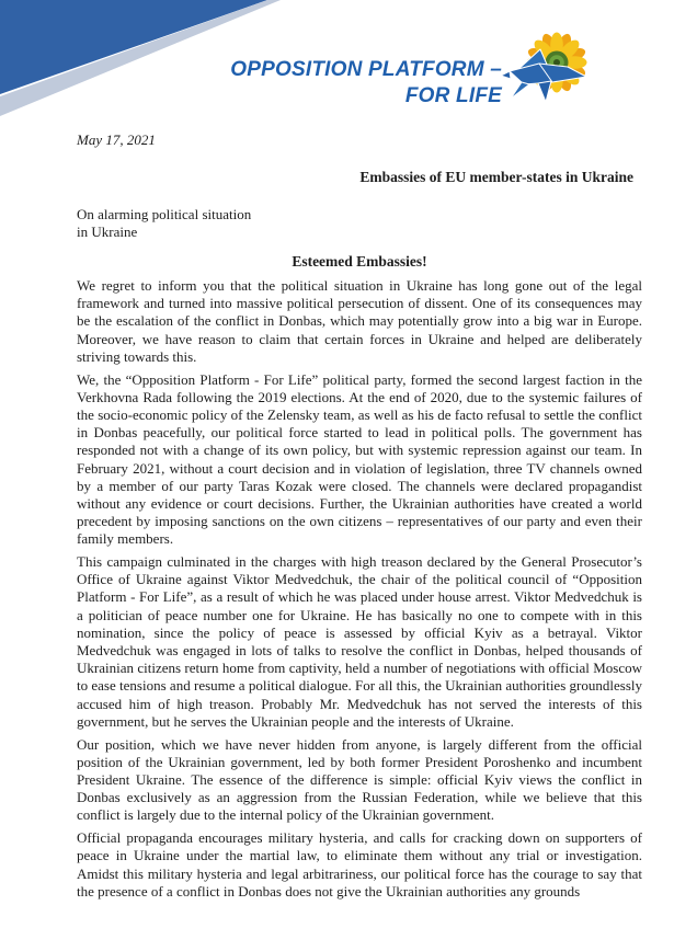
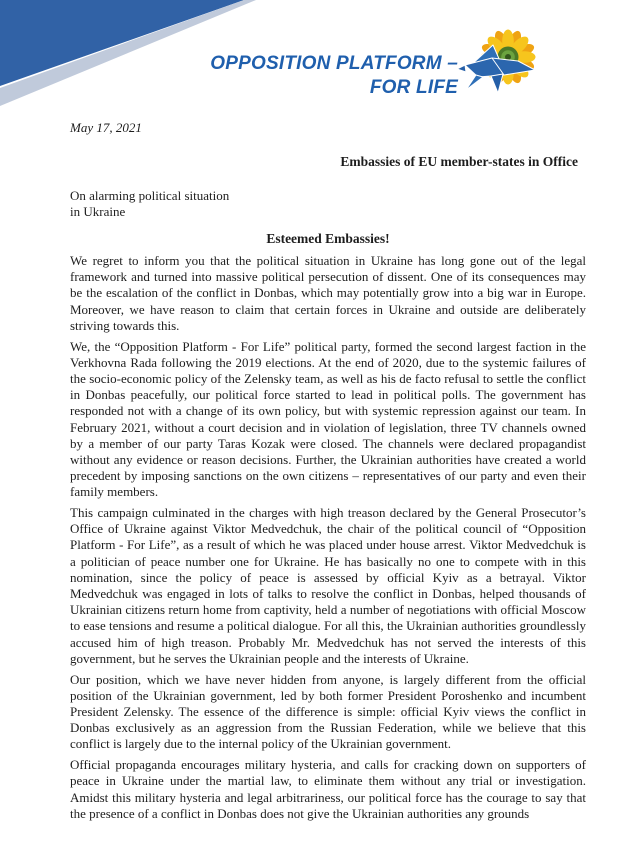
  OPPOSITION PLATFORM –
  FOR LIFE
  May 17, 2021
- Embassies of EU member-states in Ukraine
+ Embassies of EU member-states in Office
  On alarming political situation
  in Ukraine
  Esteemed Embassies!
- We regret to inform you that the political situation in Ukraine has long gone out of the legal framework and turned into massive political persecution of dissent. One of its consequences may be the escalation of the conflict in Donbas, which may potentially grow into a big war in Europe. Moreover, we have reason to claim that certain forces in Ukraine and helped are deliberately striving towards this.
+ We regret to inform you that the political situation in Ukraine has long gone out of the legal framework and turned into massive political persecution of dissent. One of its consequences may be the escalation of the conflict in Donbas, which may potentially grow into a big war in Europe. Moreover, we have reason to claim that certain forces in Ukraine and outside are deliberately striving towards this.
- We, the “Opposition Platform - For Life” political party, formed the second largest faction in the Verkhovna Rada following the 2019 elections. At the end of 2020, due to the systemic failures of the socio-economic policy of the Zelensky team, as well as his de facto refusal to settle the conflict in Donbas peacefully, our political force started to lead in political polls. The government has responded not with a change of its own policy, but with systemic repression against our team. In February 2021, without a court decision and in violation of legislation, three TV channels owned by a member of our party Taras Kozak were closed. The channels were declared propagandist without any evidence or court decisions. Further, the Ukrainian authorities have created a world precedent by imposing sanctions on the own citizens – representatives of our party and even their family members.
+ We, the “Opposition Platform - For Life” political party, formed the second largest faction in the Verkhovna Rada following the 2019 elections. At the end of 2020, due to the systemic failures of the socio-economic policy of the Zelensky team, as well as his de facto refusal to settle the conflict in Donbas peacefully, our political force started to lead in political polls. The government has responded not with a change of its own policy, but with systemic repression against our team. In February 2021, without a court decision and in violation of legislation, three TV channels owned by a member of our party Taras Kozak were closed. The channels were declared propagandist without any evidence or reason decisions. Further, the Ukrainian authorities have created a world precedent by imposing sanctions on the own citizens – representatives of our party and even their family members.
  This campaign culminated in the charges with high treason declared by the General Prosecutor’s Office of Ukraine against Viktor Medvedchuk, the chair of the political council of “Opposition Platform - For Life”, as a result of which he was placed under house arrest. Viktor Medvedchuk is a politician of peace number one for Ukraine. He has basically no one to compete with in this nomination, since the policy of peace is assessed by official Kyiv as a betrayal. Viktor Medvedchuk was engaged in lots of talks to resolve the conflict in Donbas, helped thousands of Ukrainian citizens return home from captivity, held a number of negotiations with official Moscow to ease tensions and resume a political dialogue. For all this, the Ukrainian authorities groundlessly accused him of high treason. Probably Mr. Medvedchuk has not served the interests of this government, but he serves the Ukrainian people and the interests of Ukraine.
- Our position, which we have never hidden from anyone, is largely different from the official position of the Ukrainian government, led by both former President Poroshenko and incumbent President Ukraine. The essence of the difference is simple: official Kyiv views the conflict in Donbas exclusively as an aggression from the Russian Federation, while we believe that this conflict is largely due to the internal policy of the Ukrainian government.
+ Our position, which we have never hidden from anyone, is largely different from the official position of the Ukrainian government, led by both former President Poroshenko and incumbent President Zelensky. The essence of the difference is simple: official Kyiv views the conflict in Donbas exclusively as an aggression from the Russian Federation, while we believe that this conflict is largely due to the internal policy of the Ukrainian government.
  Official propaganda encourages military hysteria, and calls for cracking down on supporters of peace in Ukraine under the martial law, to eliminate them without any trial or investigation. Amidst this military hysteria and legal arbitrariness, our political force has the courage to say that the presence of a conflict in Donbas does not give the Ukrainian authorities any grounds
